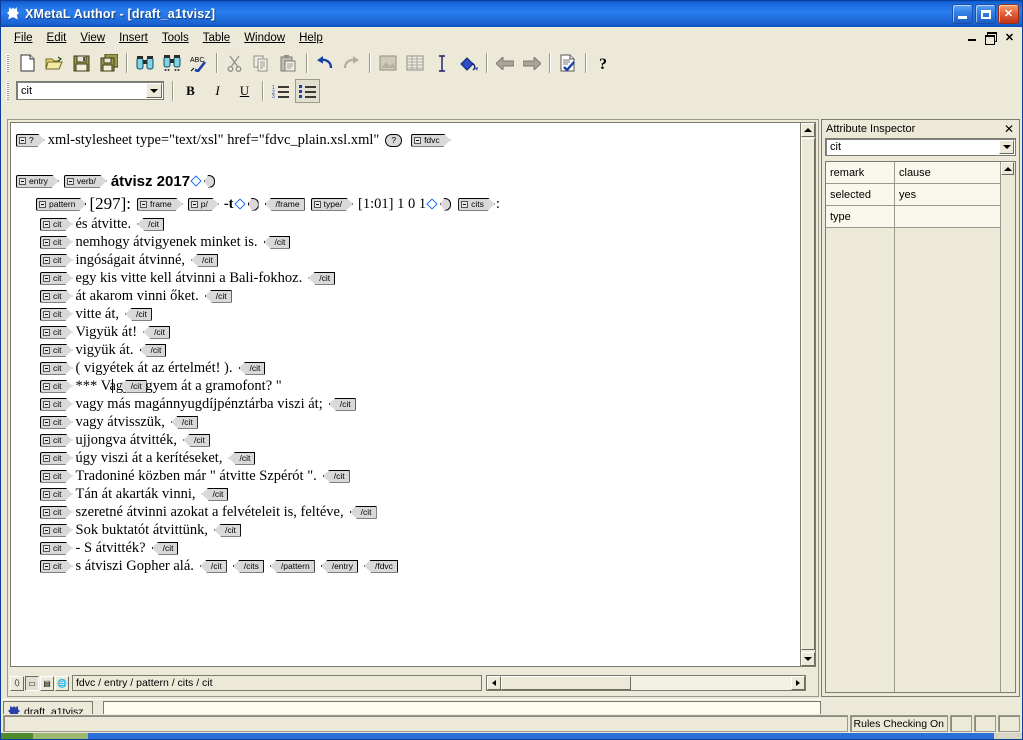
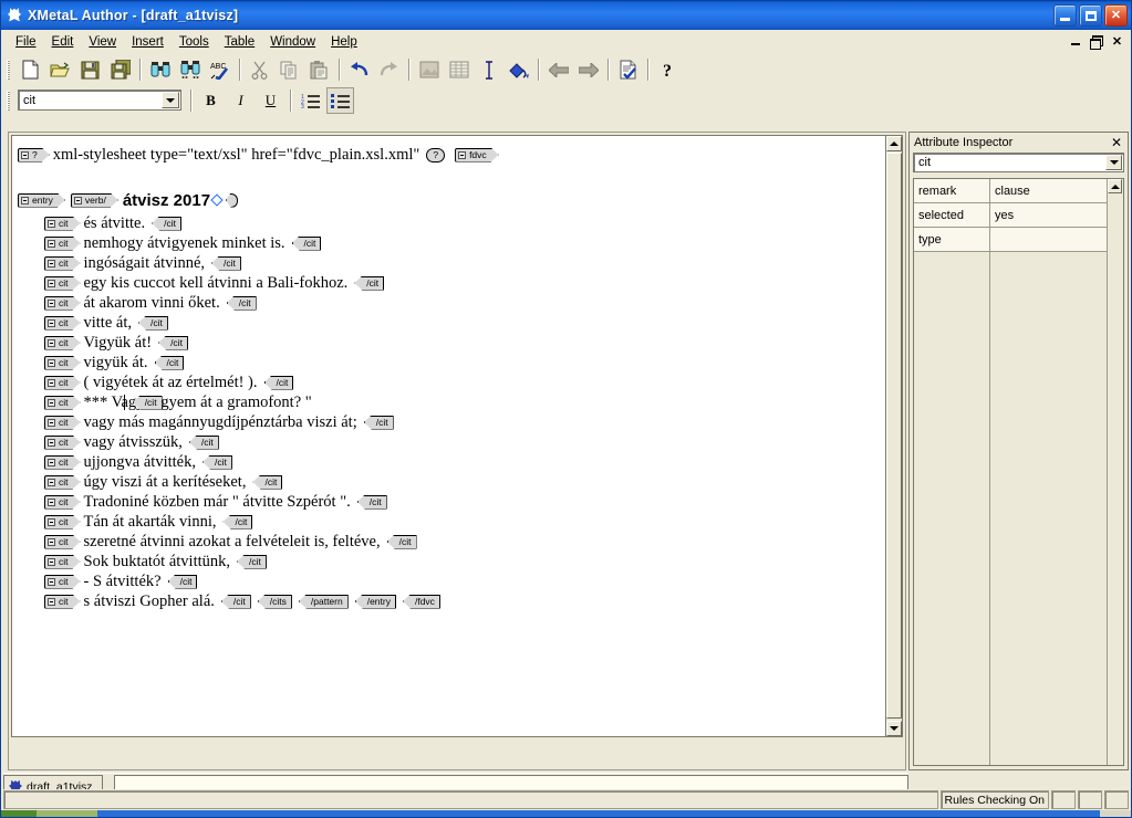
  XMetaL Author - [draft_a1tvisz]
  ✕
  File
  Edit
  View
  Insert
  Tools
  Table
  Window
  Help
  ✕
  ?
  cit
  B
  I
  U
  ?
  xml-stylesheet type="text/xsl" href="fdvc_plain.xsl.xml"
  ?
  fdvc
  entry
  verb/
  átvisz 2017
- pattern
- [297]:
- frame
- p/
- -t
- /frame
- type/
- [1:01] 1 0 1
- cits
- :
  cit
  és átvitte.
  /cit
  cit
  nemhogy átvigyenek minket is.
  /cit
  cit
  ingóságait átvinné,
  /cit
  cit
- egy kis vitte kell átvinni a Bali-fokhoz.
+ egy kis cuccot kell átvinni a Bali-fokhoz.
  /cit
  cit
  át akarom vinni őket.
  /cit
  cit
  vitte át,
  /cit
  cit
  Vigyük át!
  /cit
  cit
  vigyük át.
  /cit
  cit
  ( vigyétek át az értelmét! ).
  /cit
  cit
  *** Vaggyem át a gramofont? "
  /cit
  cit
  vagy más magánnyugdíjpénztárba viszi át;
  /cit
  cit
  vagy átvisszük,
  /cit
  cit
  ujjongva átvitték,
  /cit
  cit
  úgy viszi át a kerítéseket,
  /cit
  cit
  Tradoniné közben már " átvitte Szpérót ".
  /cit
  cit
  Tán át akarták vinni,
  /cit
  cit
  szeretné átvinni azokat a felvételeit is, feltéve,
  /cit
  cit
  Sok buktatót átvittünk,
  /cit
  cit
  - S átvitték?
  /cit
  cit
  s átviszi Gopher alá.
  /cit
  /cits
  /pattern
  /entry
  /fdvc
- 〈〉
- ▭
- ▤
- 🌐
- fdvc / entry / pattern / cits / cit
  Attribute Inspector
  ✕
  cit
  remark
  selected
  type
  clause
  yes
  draft_a1tvisz
  Rules Checking On
